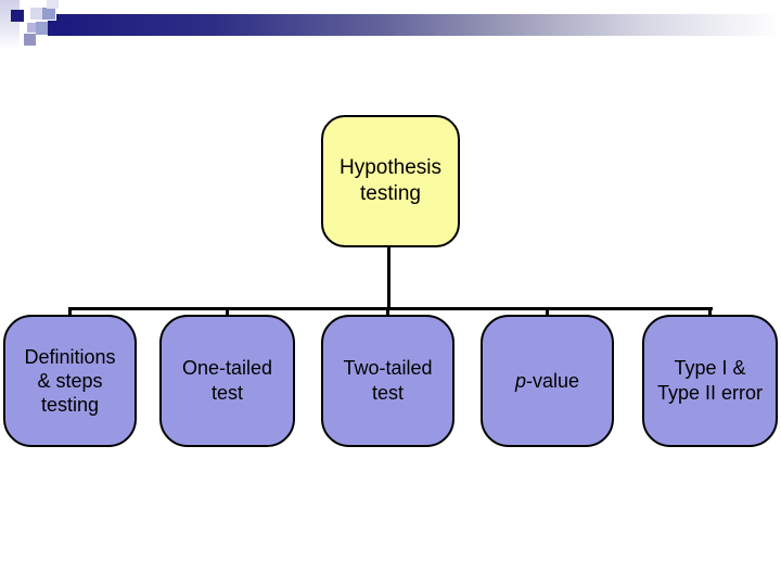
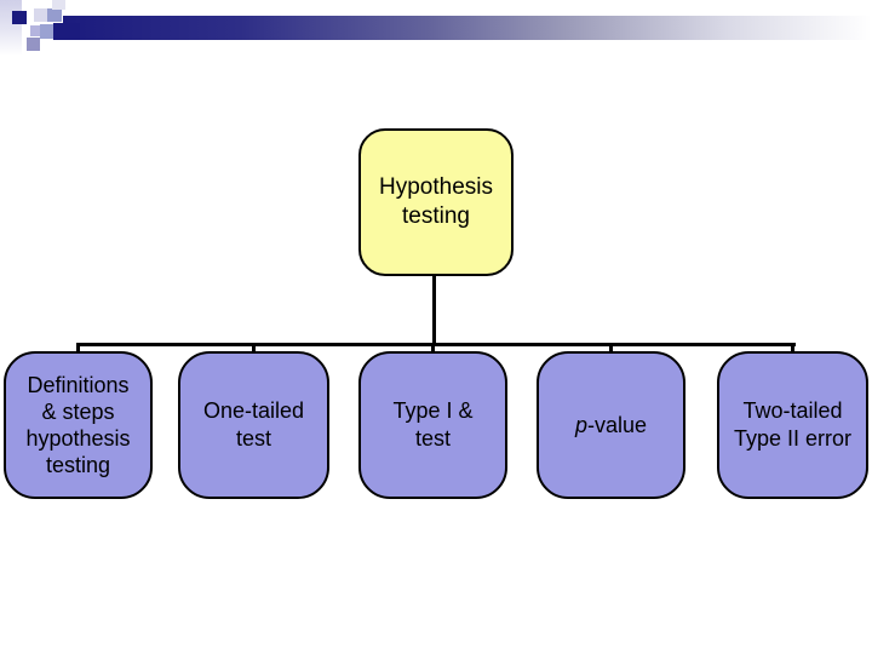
  Hypothesis
  testing
  Definitions
  & steps
+ hypothesis
  testing
  One-tailed
  test
- Two-tailed
+ Type I &
  test
  p-value
- Type I &
+ Two-tailed
  Type II error
